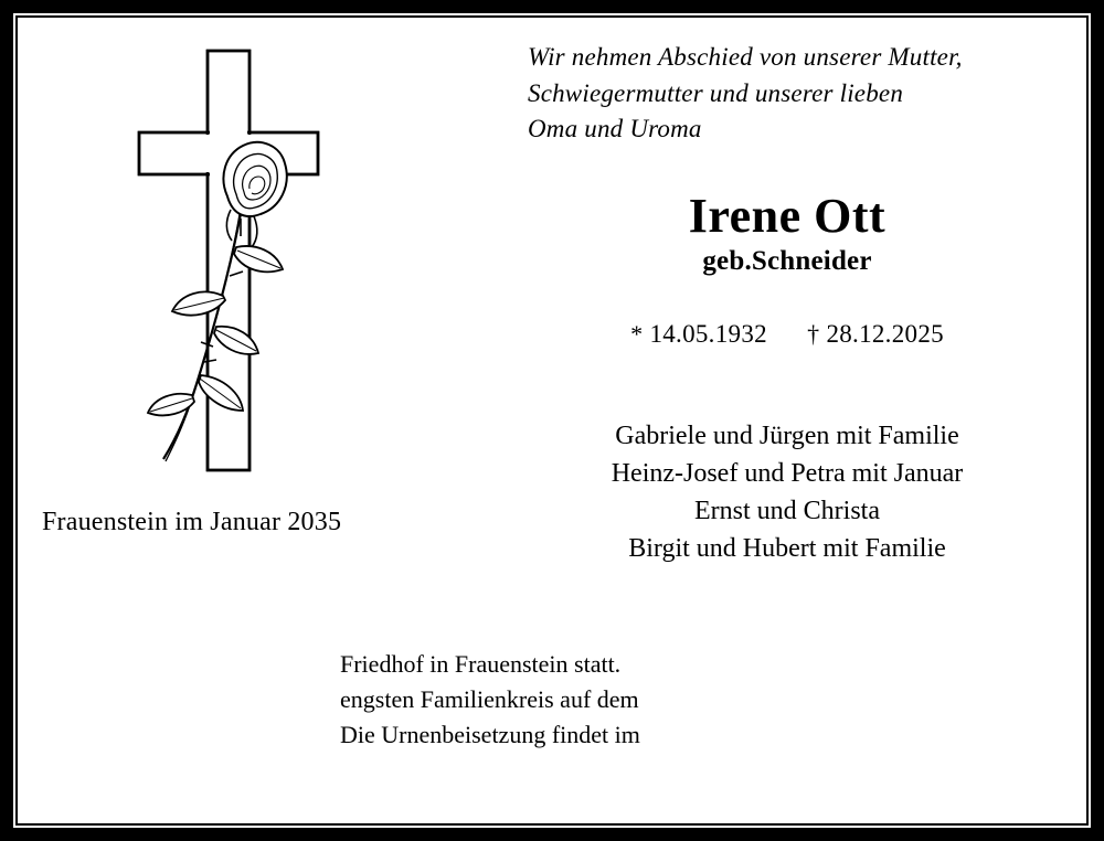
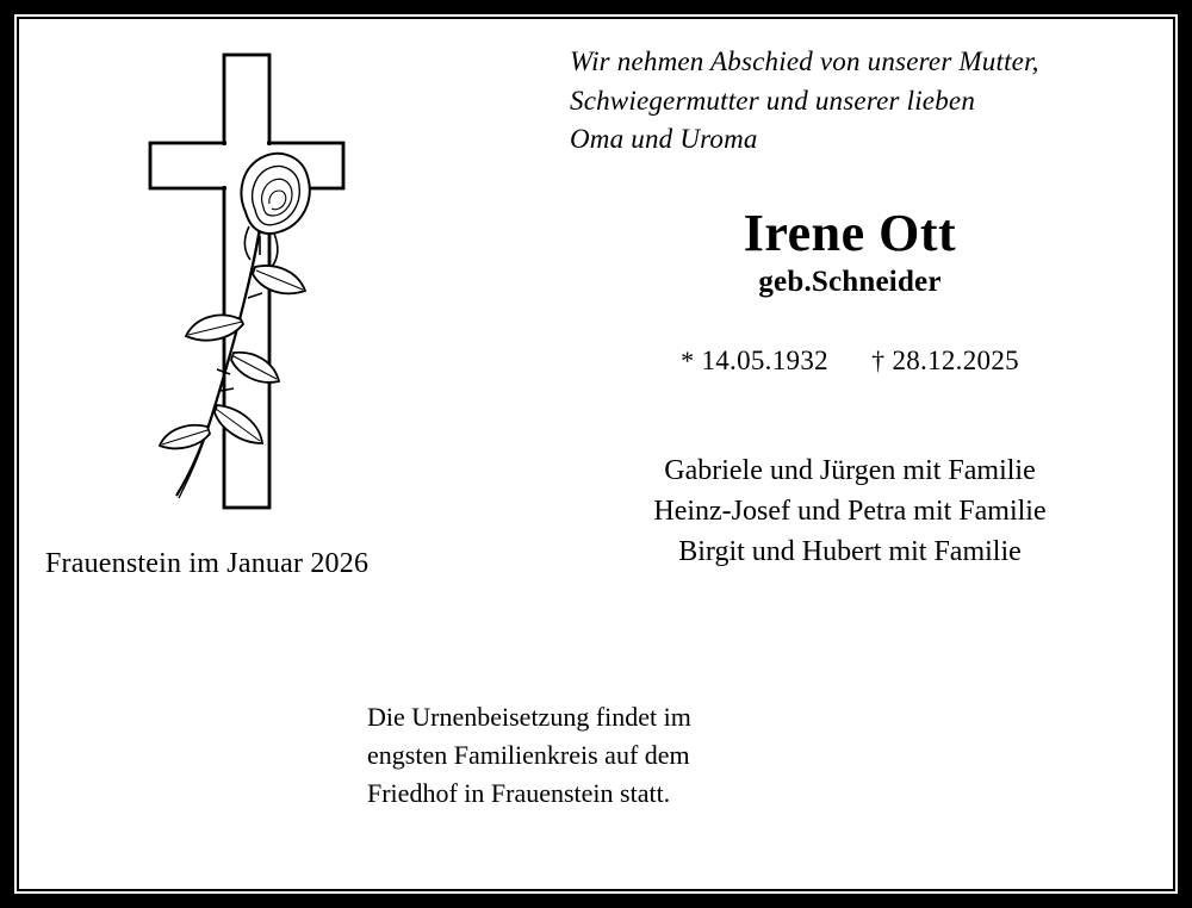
  Wir nehmen Abschied von unserer Mutter,
  Schwiegermutter und unserer lieben
  Oma und Uroma
  Irene Ott
  geb.Schneider
  * 14.05.1932 † 28.12.2025
  Gabriele und Jürgen mit Familie
- Heinz-Josef und Petra mit Januar
+ Heinz-Josef und Petra mit Familie
- Ernst und Christa
  Birgit und Hubert mit Familie
- Frauenstein im Januar 2035
+ Frauenstein im Januar 2026
- Friedhof in Frauenstein statt.
+ Die Urnenbeisetzung findet im
  engsten Familienkreis auf dem
- Die Urnenbeisetzung findet im
+ Friedhof in Frauenstein statt.
